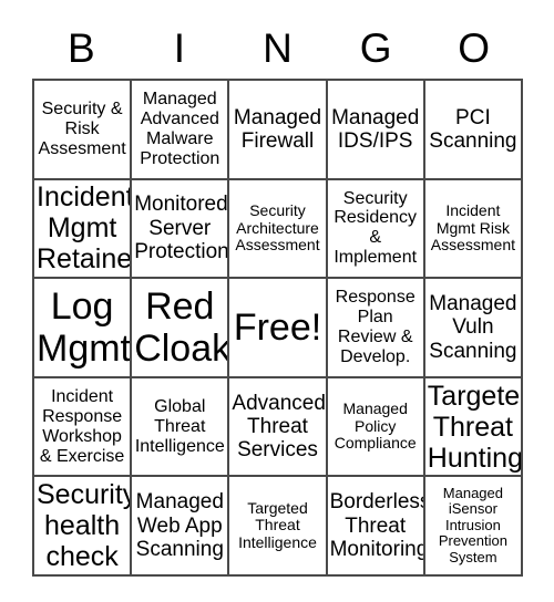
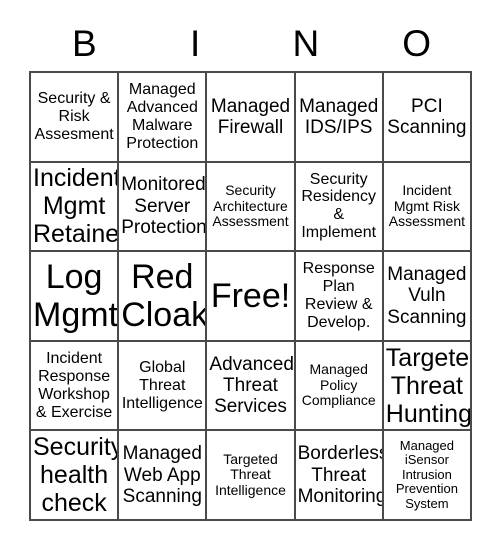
  B
  I
  N
- G
  O
  Security &
  Risk
  Assesment
  Managed
  Advanced
  Malware
  Protection
  Managed
  Firewall
  Managed
  IDS/IPS
  PCI
  Scanning
  Incident
  Mgmt
  Retaine
  Monitored
  Server
  Protection
  Security
  Architecture
  Assessment
  Security
  Residency
  &
  Implement
  Incident
  Mgmt Risk
  Assessment
  Log
  Mgmt
  Red
  Cloak
  Free!
  Response
  Plan
  Review &
  Develop.
  Managed
  Vuln
  Scanning
  Incident
  Response
  Workshop
  & Exercise
  Global
  Threat
  Intelligence
  Advanced
  Threat
  Services
  Managed
  Policy
  Compliance
  Targete
  Threat
  Hunting
  Security
  health
  check
  Managed
  Web App
  Scanning
  Targeted
  Threat
  Intelligence
  Borderles
  Threat
  Monitoring
  Managed
  iSensor
  Intrusion
  Prevention
  System
